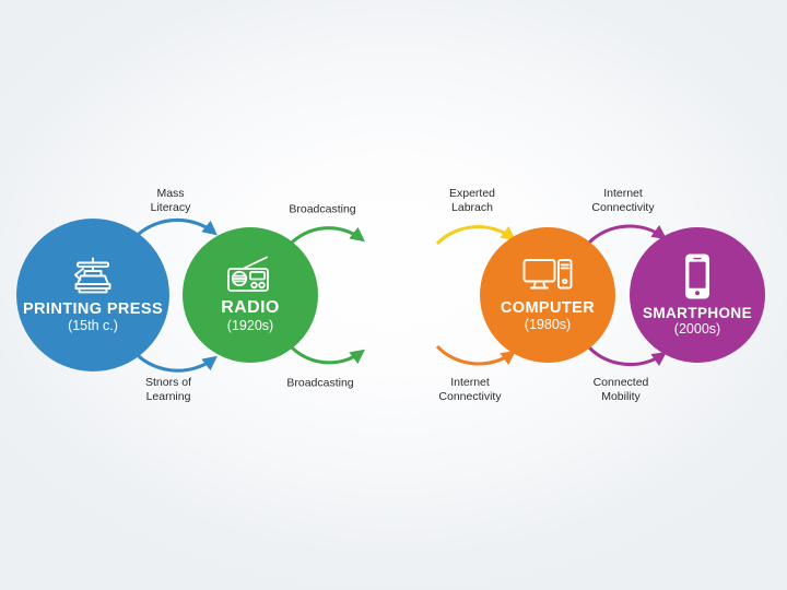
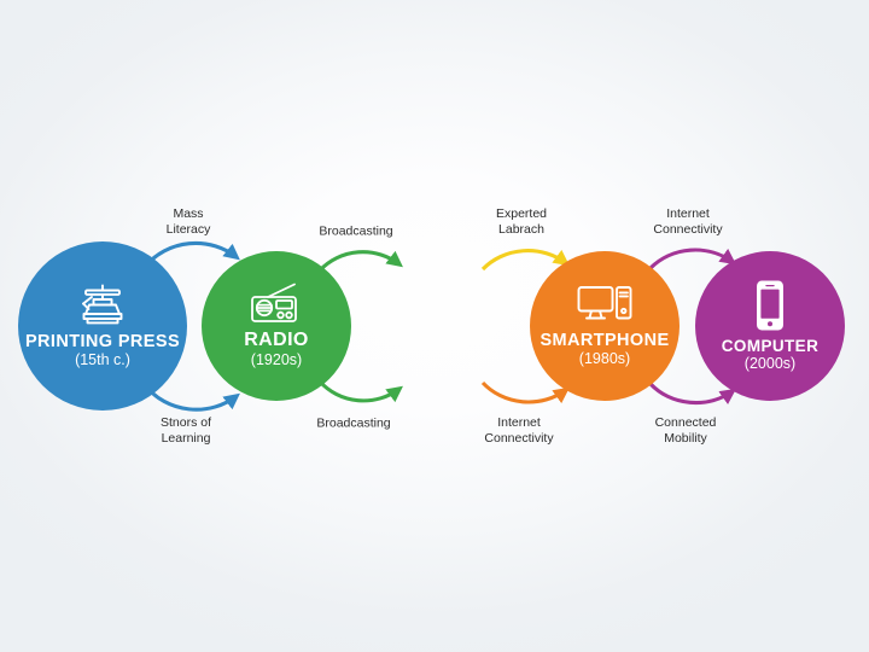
  PRINTING PRESS
  (15th c.)
  RADIO
  (1920s)
- COMPUTER
+ SMARTPHONE
  (1980s)
- SMARTPHONE
+ COMPUTER
  (2000s)
  Mass
  Literacy
  Stnors of
  Learning
  Broadcasting
  Broadcasting
  Experted
  Labrach
  Internet
  Connectivity
  Internet
  Connectivity
  Connected
  Mobility
